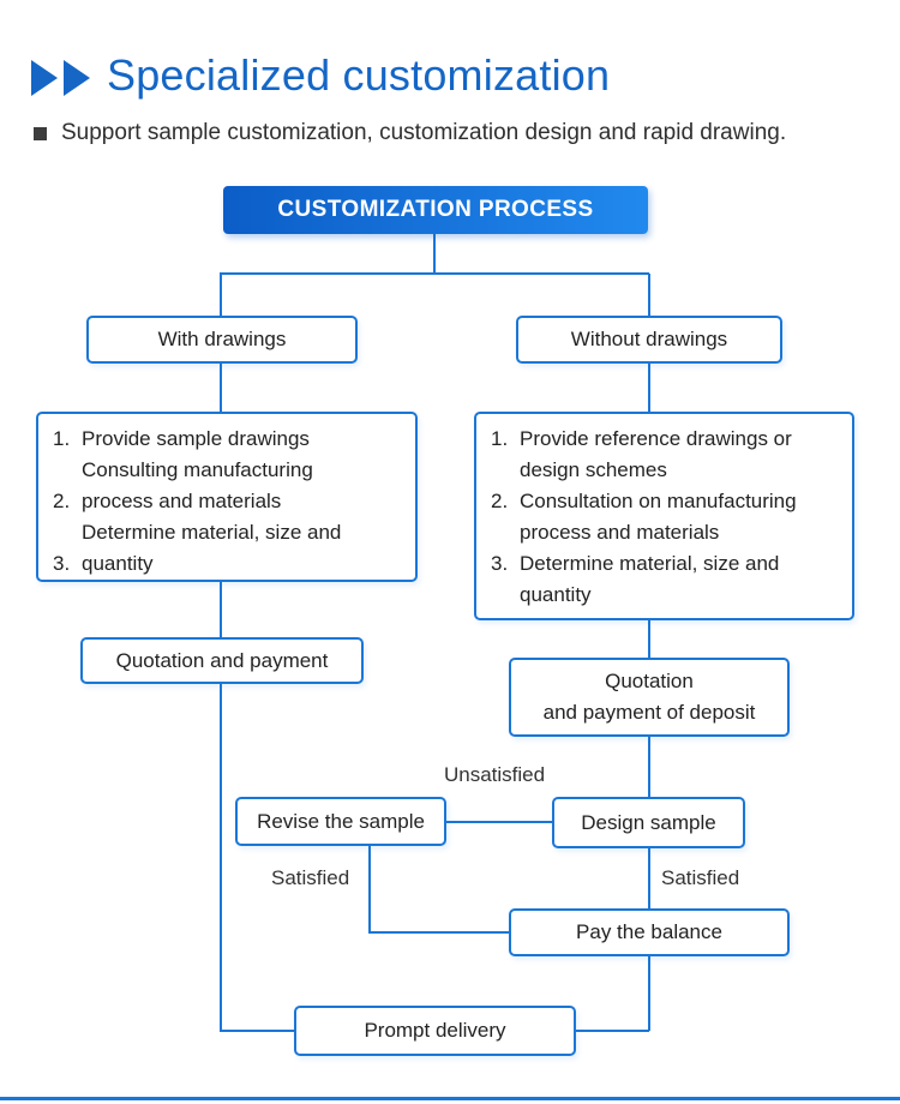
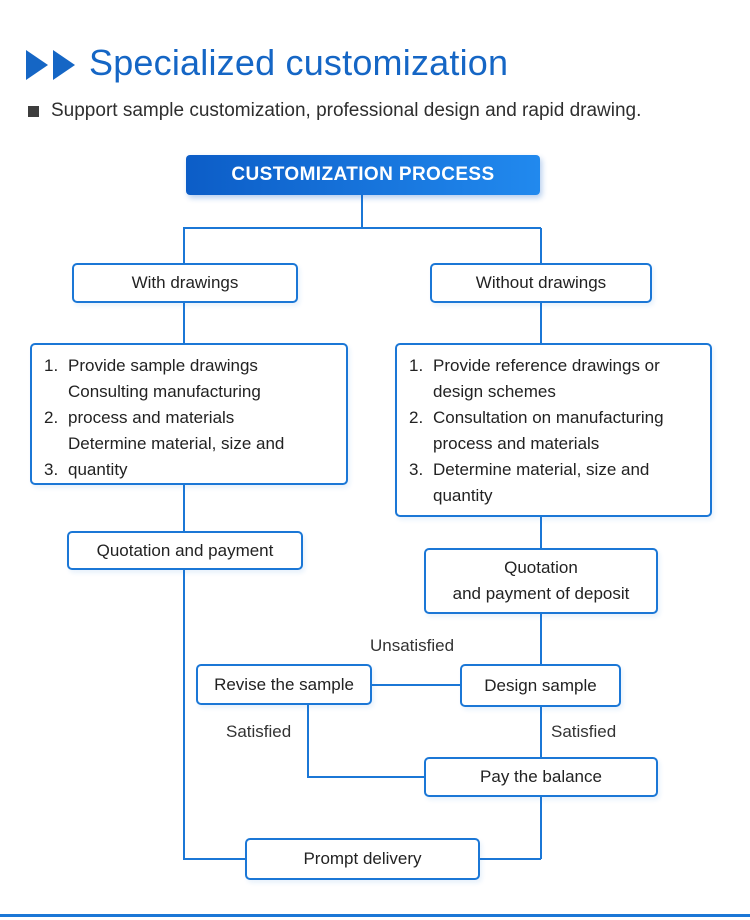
  Specialized customization
- Support sample customization, customization design and rapid drawing.
+ Support sample customization, professional design and rapid drawing.
  CUSTOMIZATION PROCESS
  With drawings
  Without drawings
  1.
  Provide sample drawings
  Consulting manufacturing
  2.
  process and materials
  Determine material, size and
  3.
  quantity
  1.
  Provide reference drawings or
  design schemes
  2.
  Consultation on manufacturing
  process and materials
  3.
  Determine material, size and
  quantity
  Quotation and payment
  Quotation
  and payment of deposit
  Unsatisfied
  Revise the sample
  Design sample
  Satisfied
  Satisfied
  Pay the balance
  Prompt delivery
